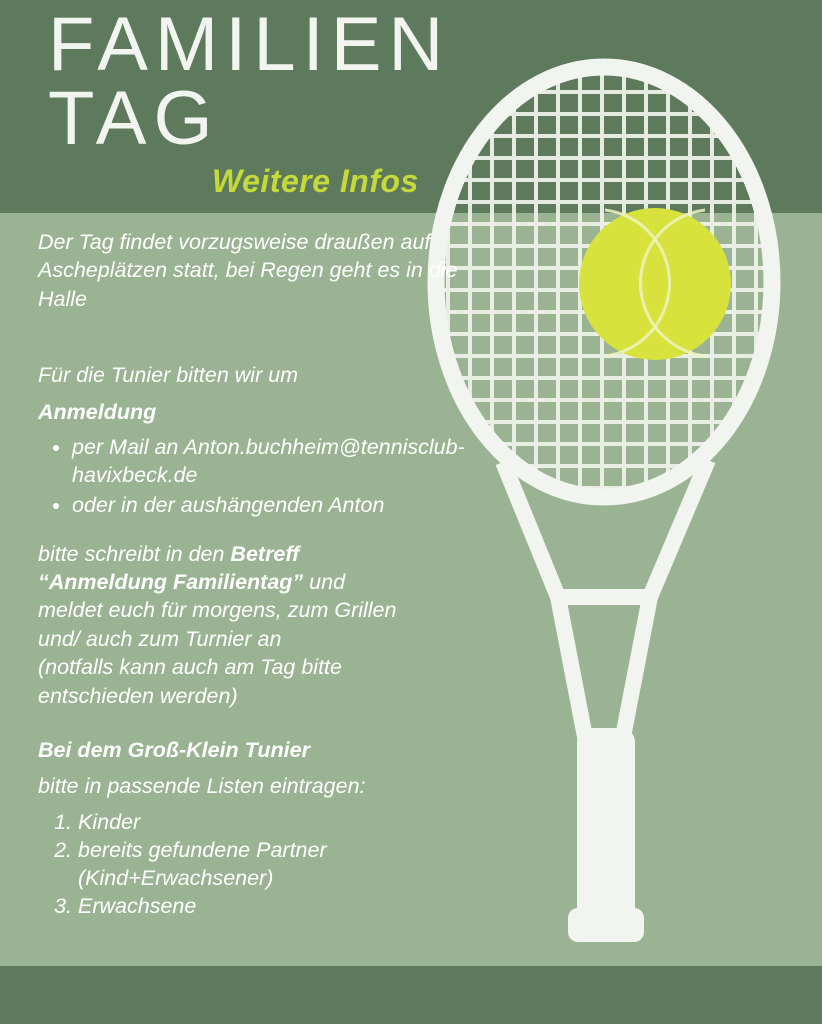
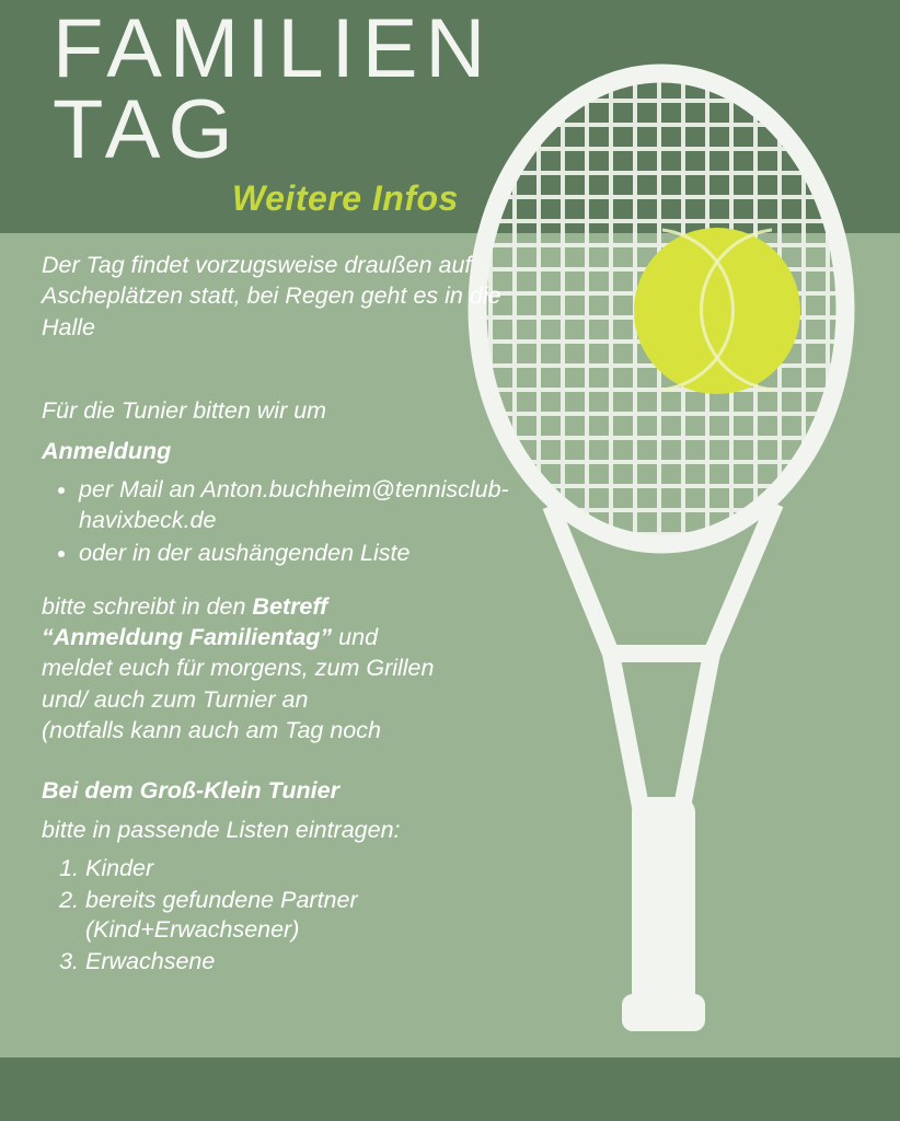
  FAMILIEN
  TAG
  Weitere Infos
  Der Tag findet vorzugsweise draußen auf Ascheplätzen statt, bei Regen geht es in die Halle
  Für die Tunier bitten wir um
  Anmeldung
  per Mail an Anton.buchheim@tennisclub-havixbeck.de
- oder in der aushängenden Anton
+ oder in der aushängenden Liste
  bitte schreibt in den Betreff
  “Anmeldung Familientag” und
  meldet euch für morgens, zum Grillen
  und/ auch zum Turnier an
- (notfalls kann auch am Tag bitte
+ (notfalls kann auch am Tag noch
- entschieden werden)
  Bei dem Groß-Klein Tunier
  bitte in passende Listen eintragen:
  Kinder
  bereits gefundene Partner
  (Kind+Erwachsener)
  Erwachsene
